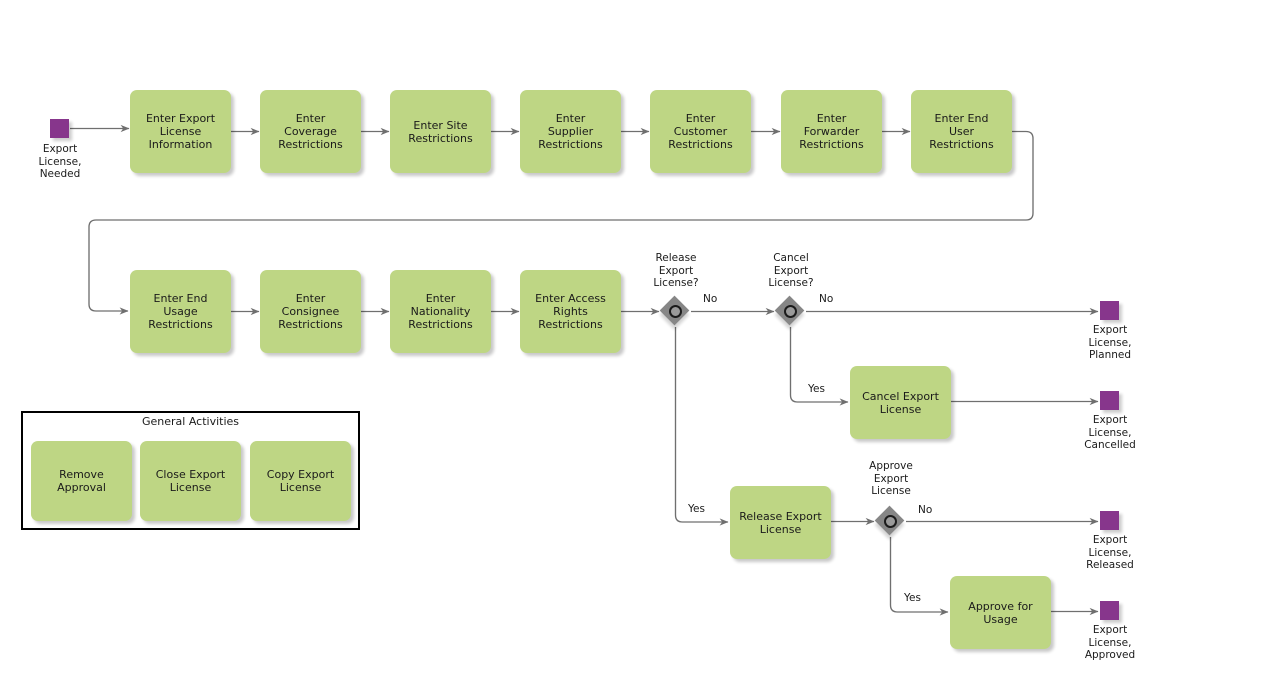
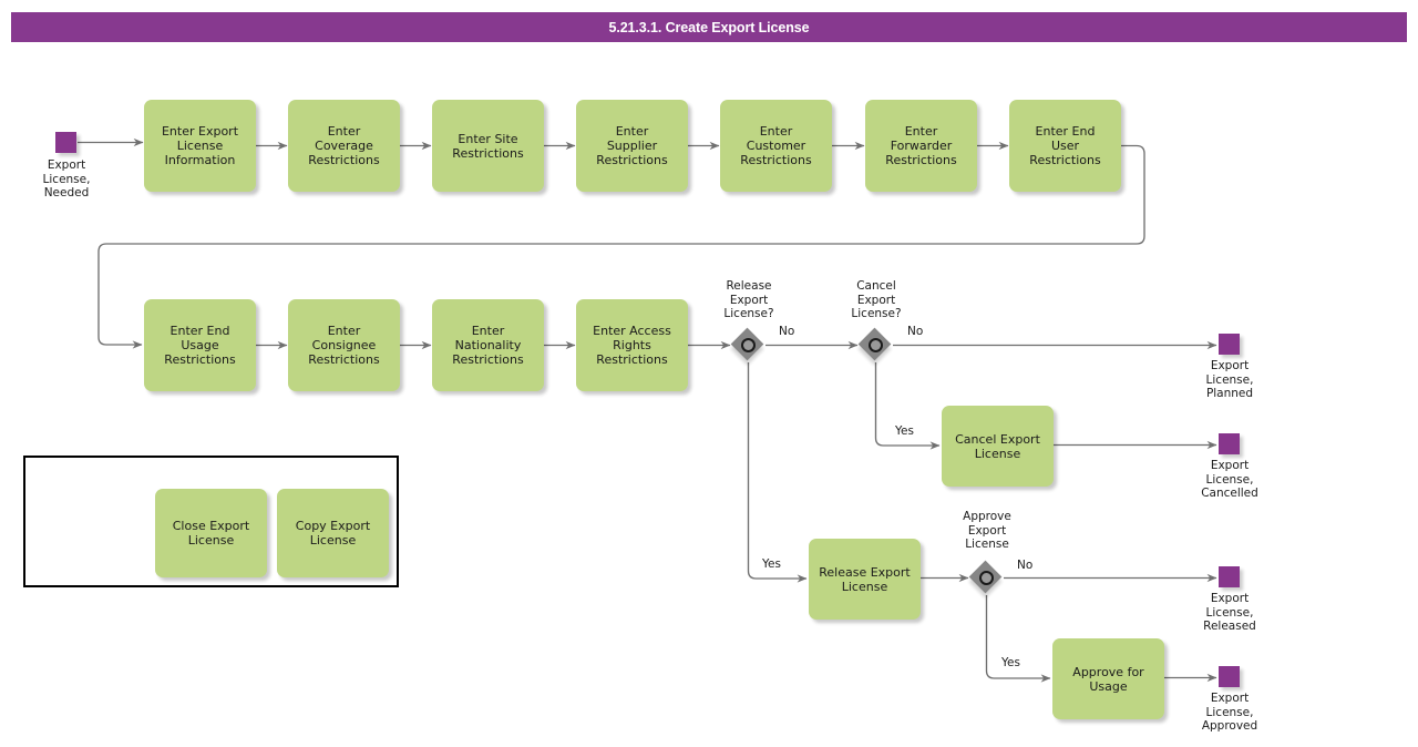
+ 5.21.3.1. Create Export License
  Export
  License,
  Needed
  Enter Export
  License
  Information
  Enter
  Coverage
  Restrictions
  Enter Site
  Restrictions
  Enter
  Supplier
  Restrictions
  Enter
  Customer
  Restrictions
  Enter
  Forwarder
  Restrictions
  Enter End
  User
  Restrictions
  Enter End
  Usage
  Restrictions
  Enter
  Consignee
  Restrictions
  Enter
  Nationality
  Restrictions
  Enter Access
  Rights
  Restrictions
  Release
  Export
  License?
  Cancel
  Export
  License?
  Approve
  Export
  License
  Cancel Export
  License
  Release Export
  License
  Approve for
  Usage
  Export
  License,
  Planned
  Export
  License,
  Cancelled
  Export
  License,
  Released
  Export
  License,
  Approved
  No
  Yes
  No
  Yes
  No
  Yes
- General Activities
- Remove
- Approval
  Close Export
  License
  Copy Export
  License
